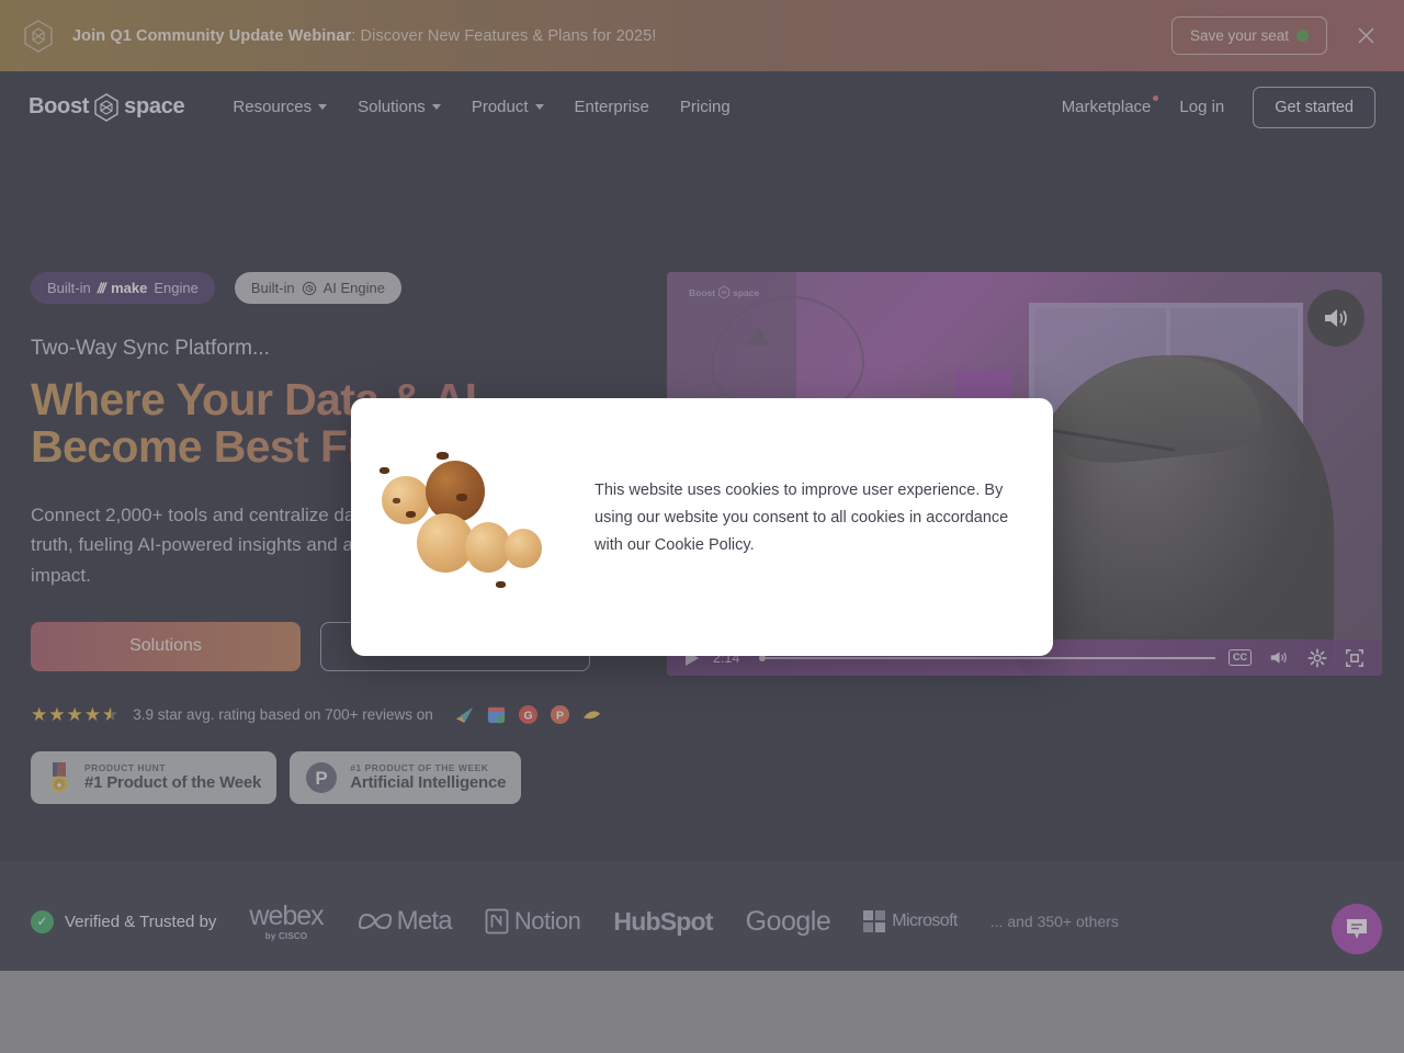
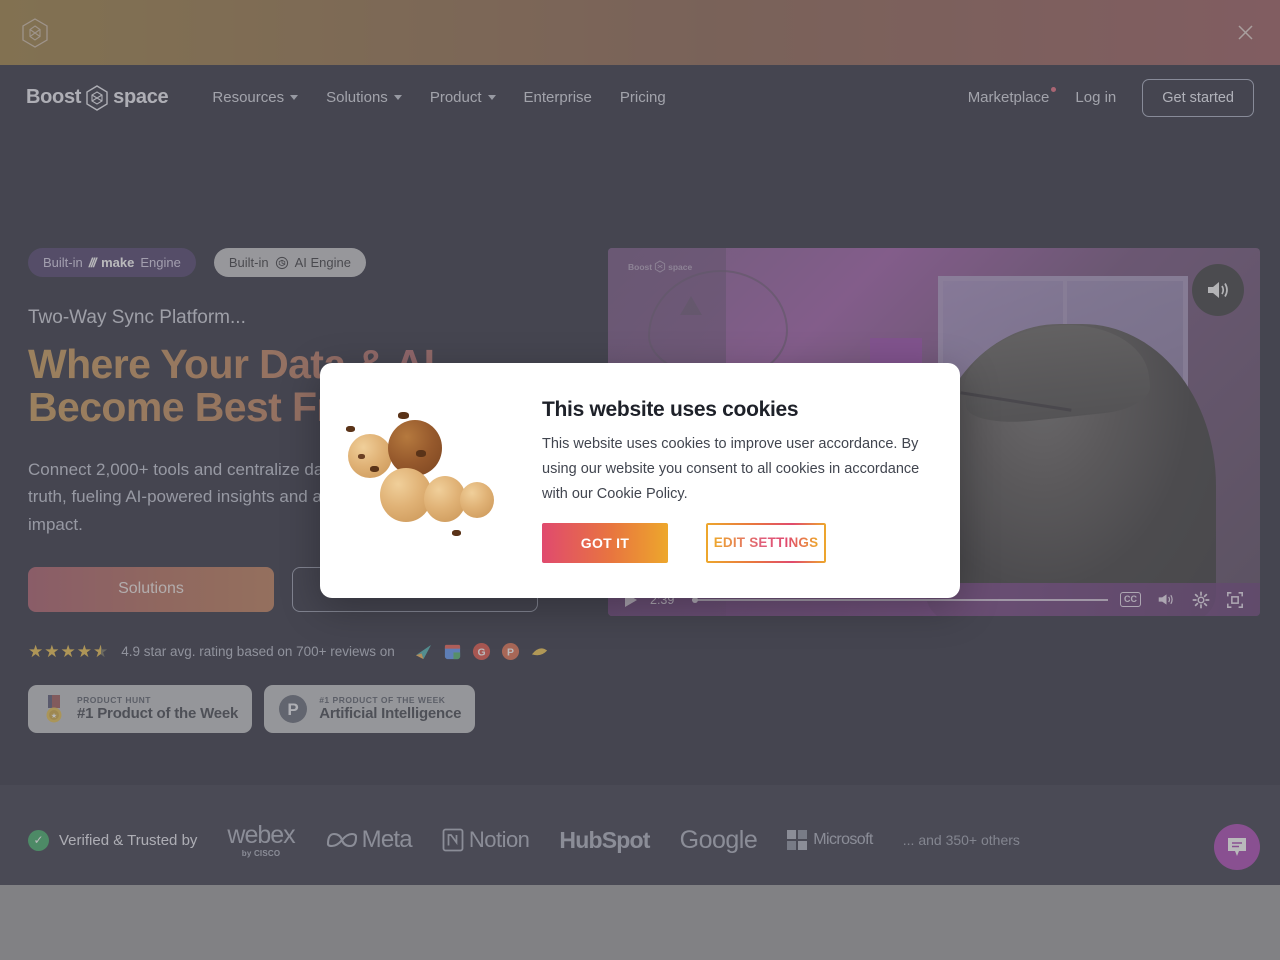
- Join Q1 Community Update Webinar: Discover New Features & Plans for 2025!
- Save your seat
  Boost
  space
  Resources
  Solutions
  Product
  Enterprise
  Pricing
  Marketplace
  Log in
  Get started
  Built-in
  ///
  make
  Engine
  Built-in
  AI Engine
  Two-Way Sync Platform...
  Solutions
  ★
  ★
  ★
  ★
  ★
- 3.9 star avg. rating based on 700+ reviews on
+ 4.9 star avg. rating based on 700+ reviews on
  G
  P
  PRODUCT HUNT
  #1 Product of the Week
  P
  #1 PRODUCT OF THE WEEK
  Artificial Intelligence
  Boost
  space
- 2:14
+ 2:39
  CC
  ✓
  Verified & Trusted by
  webex
  by CISCO
  Meta
  Notion
  HubSpot
  Google
  Microsoft
  ... and 350+ others
+ This website uses cookies
- This website uses cookies to improve user experience. By using our website you consent to all cookies in accordance with our Cookie Policy.
+ This website uses cookies to improve user accordance. By using our website you consent to all cookies in accordance with our Cookie Policy.
+ GOT IT
